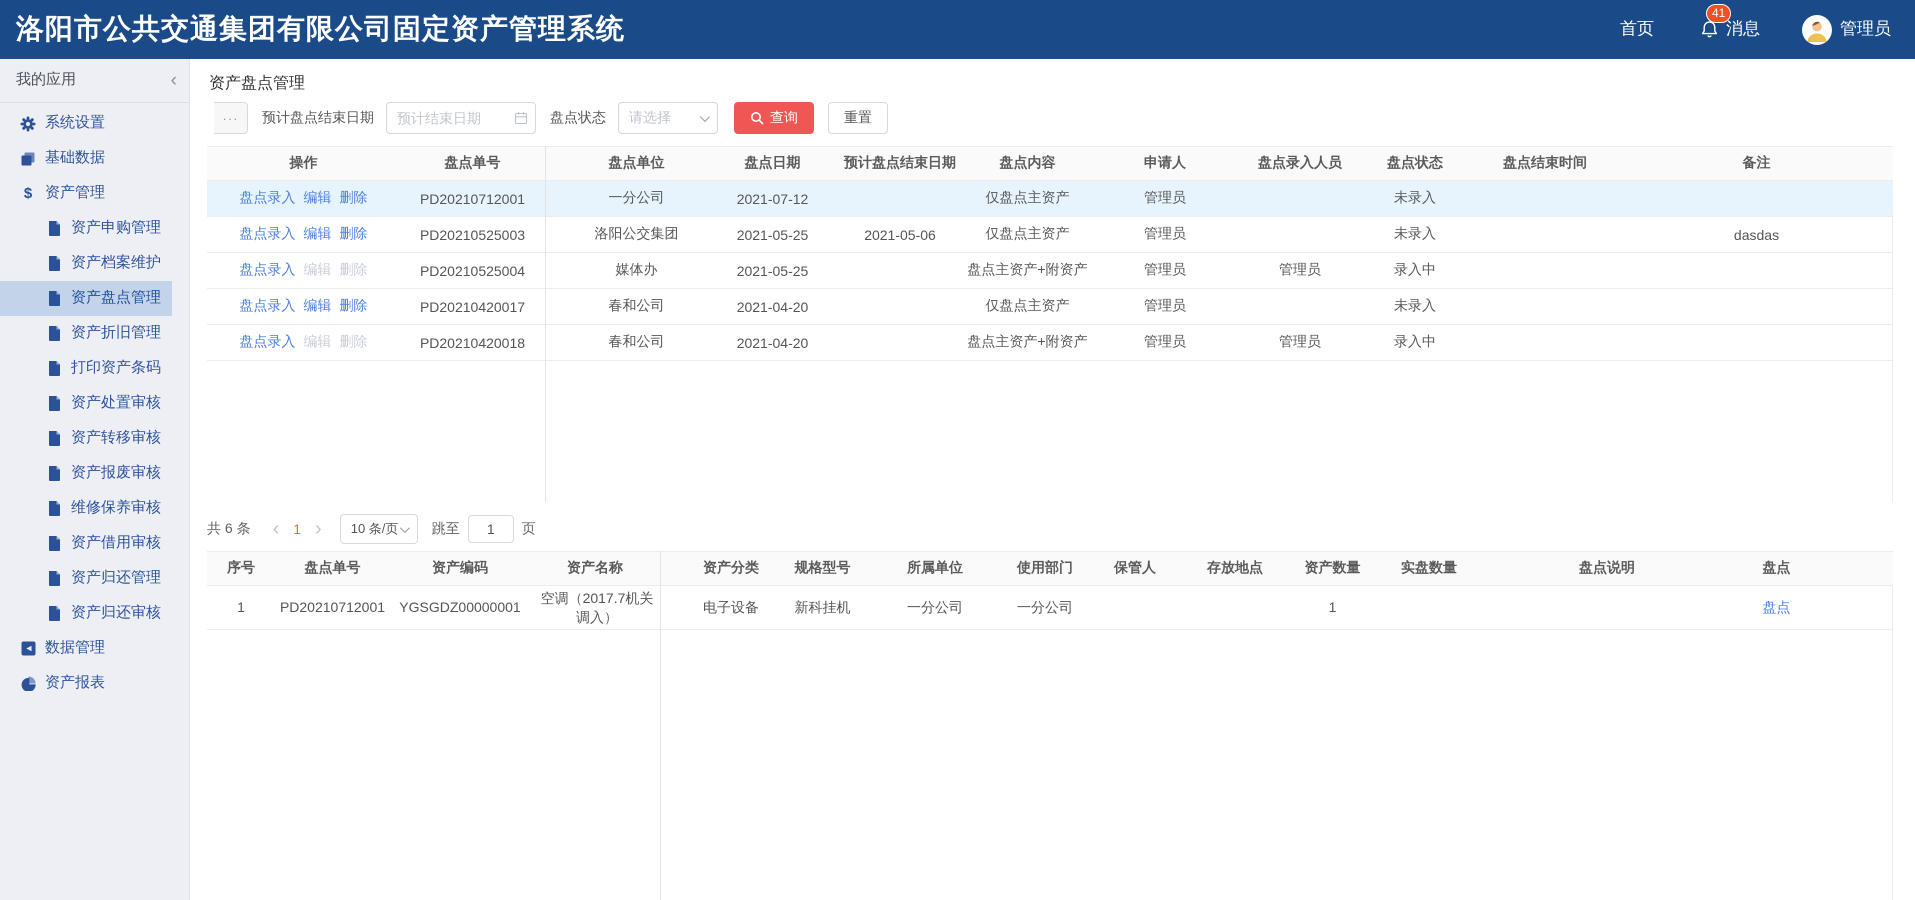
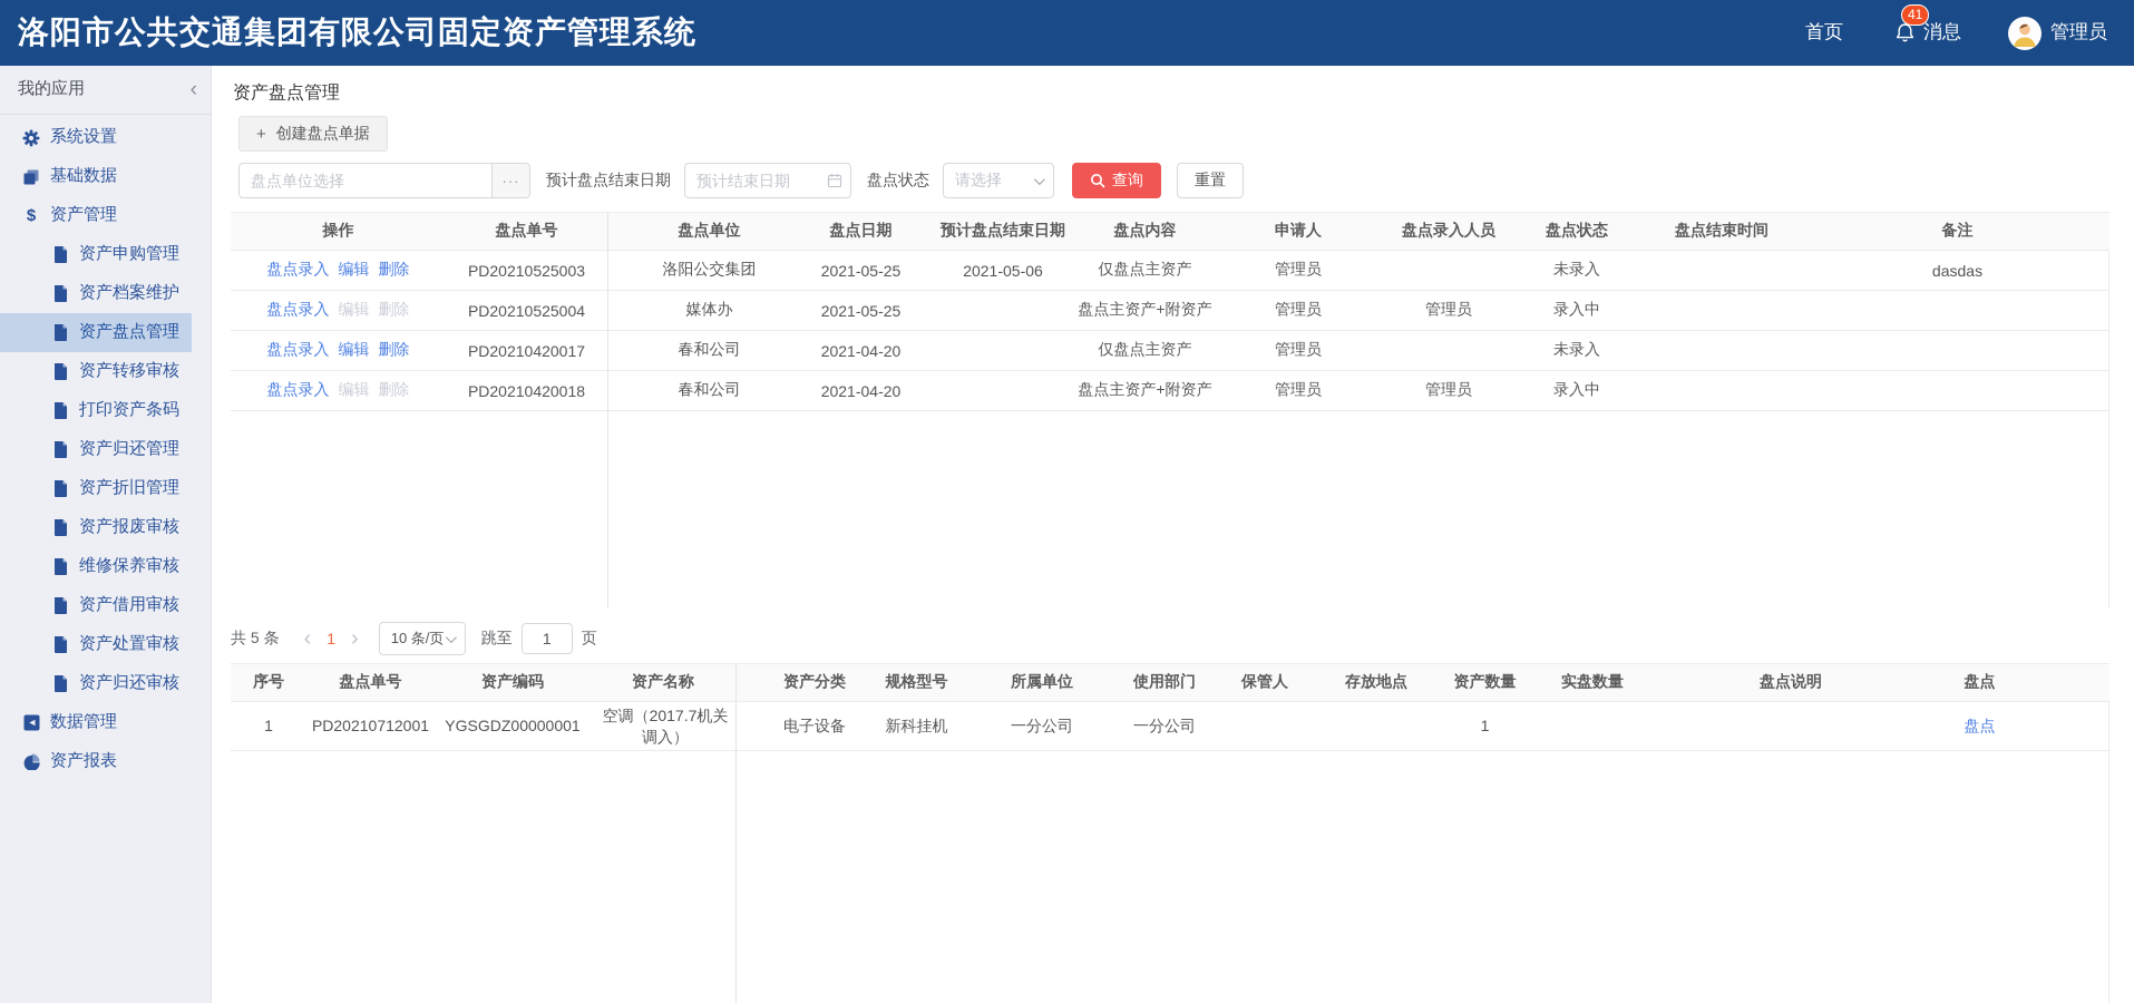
  洛阳市公共交通集团有限公司固定资产管理系统
  首页
  41
  消息
  管理员
  我的应用
  ‹
  系统设置
  基础数据
  $
  资产管理
  资产申购管理
  资产档案维护
  资产盘点管理
- 资产折旧管理
+ 资产转移审核
  打印资产条码
- 资产处置审核
+ 资产归还管理
- 资产转移审核
+ 资产折旧管理
  资产报废审核
  维修保养审核
  资产借用审核
- 资产归还管理
+ 资产处置审核
  资产归还审核
  数据管理
  资产报表
  资产盘点管理
+ +
+ 创建盘点单据
+ 盘点单位选择
  ···
  预计盘点结束日期
  预计结束日期
  盘点状态
  请选择
  查询
  重置
  操作	盘点单号	盘点单位	盘点日期	预计盘点结束日期	盘点内容	申请人	盘点录入人员	盘点状态	盘点结束时间	备注
- 盘点录入 编辑 删除	PD20210712001	一分公司	2021-07-12		仅盘点主资产	管理员		未录入
  盘点录入 编辑 删除	PD20210525003	洛阳公交集团	2021-05-25	2021-05-06	仅盘点主资产	管理员		未录入		dasdas
  盘点录入 编辑 删除	PD20210525004	媒体办	2021-05-25		盘点主资产+附资产	管理员	管理员	录入中
  盘点录入 编辑 删除	PD20210420017	春和公司	2021-04-20		仅盘点主资产	管理员		未录入
  盘点录入 编辑 删除	PD20210420018	春和公司	2021-04-20		盘点主资产+附资产	管理员	管理员	录入中
- 共 6 条
+ 共 5 条
  ‹
  1
  ›
  10 条/页
  跳至
  1
  页
  序号	盘点单号	资产编码	资产名称	资产分类	规格型号	所属单位	使用部门	保管人	存放地点	资产数量	实盘数量	盘点说明	盘点
  1	PD20210712001	YGSGDZ00000001	空调（2017.7机关调入）	电子设备	新科挂机	一分公司	一分公司			1			盘点
